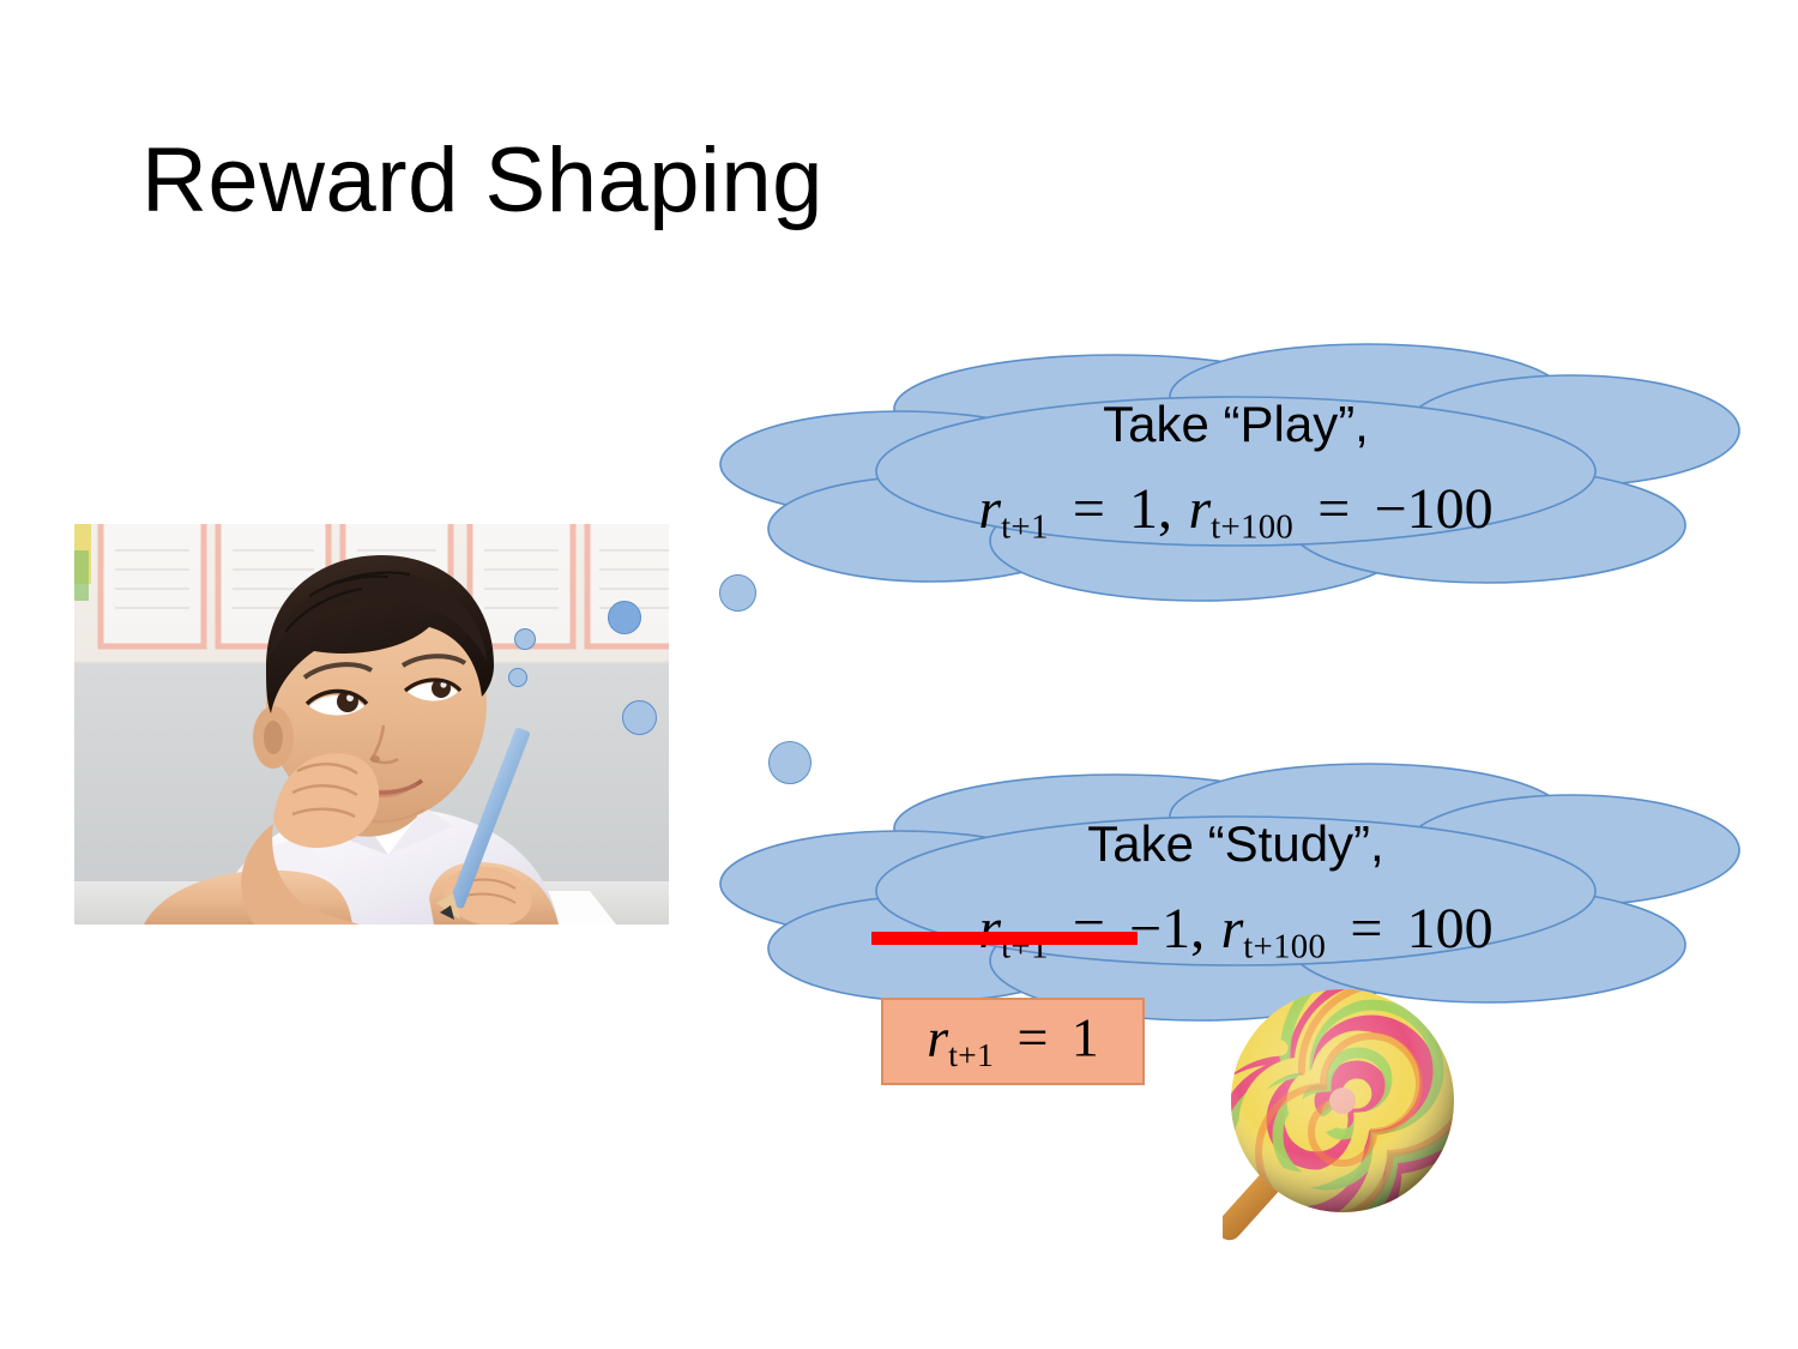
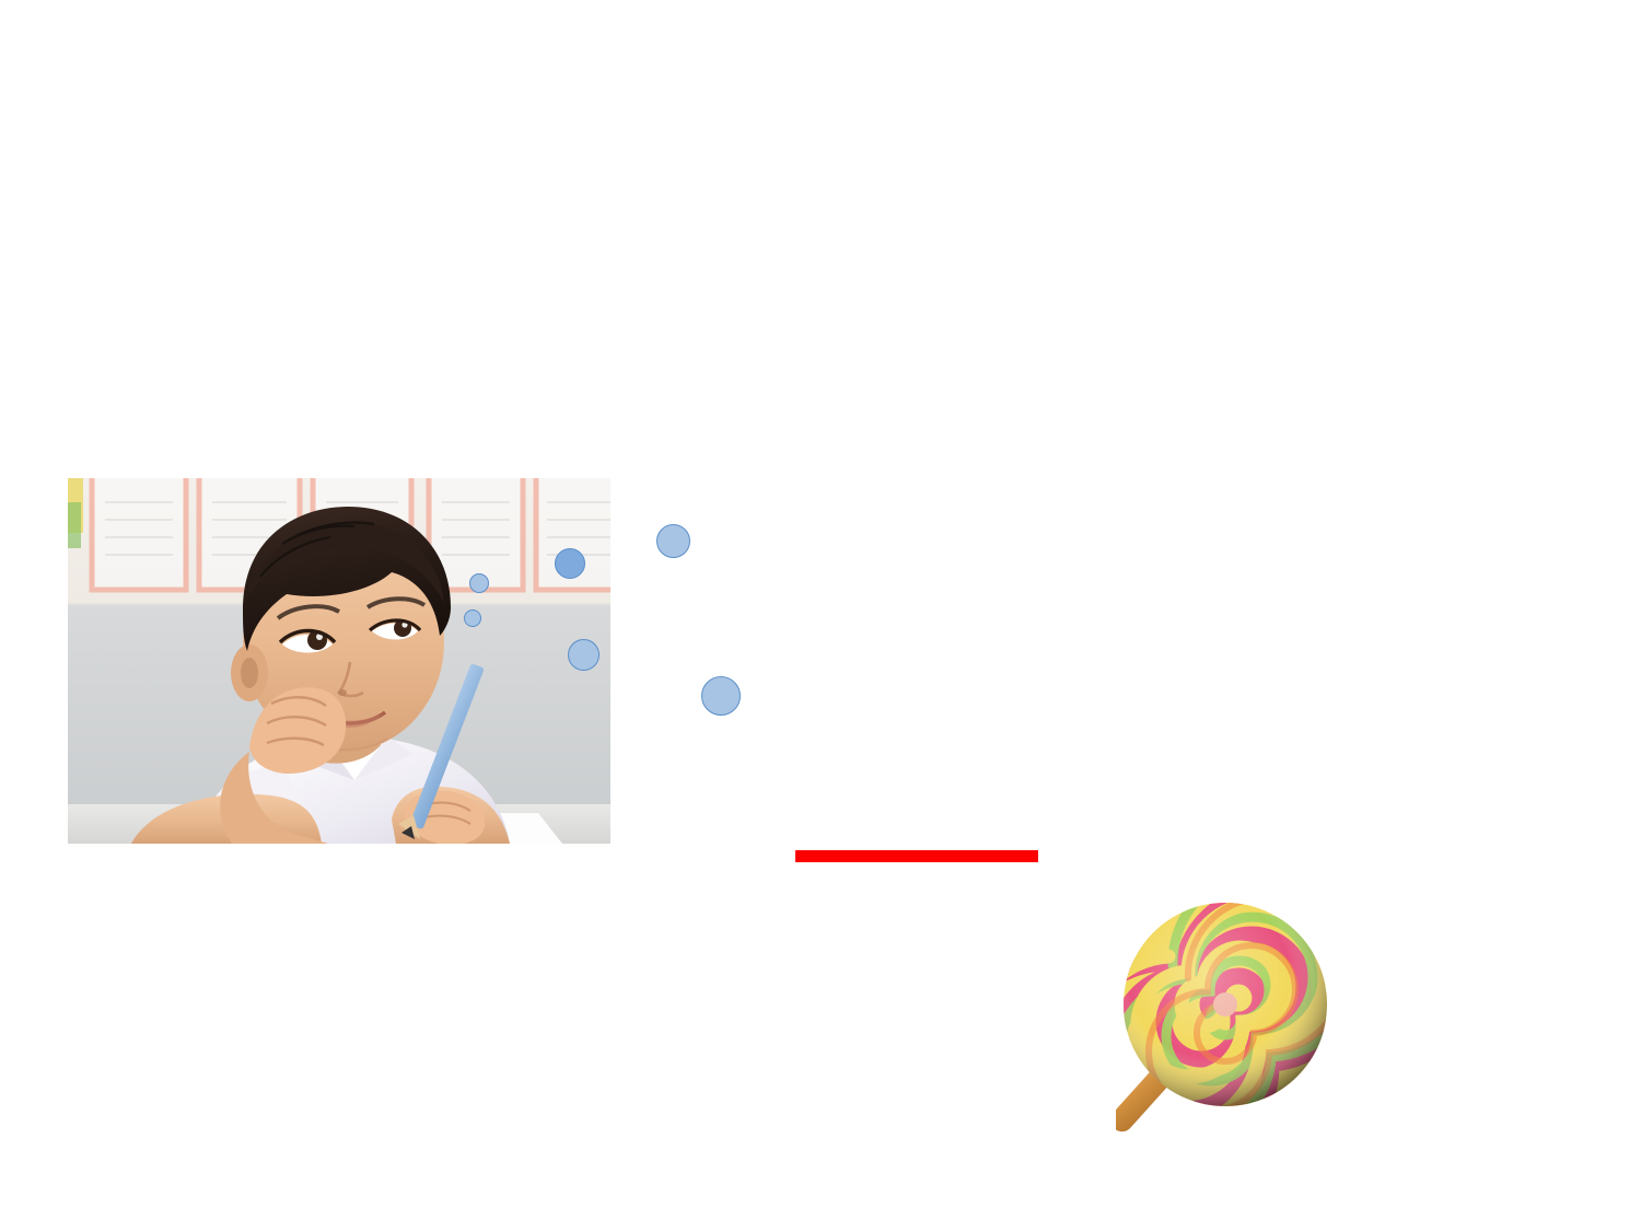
- Reward Shaping
- Take “Play”,
- rt+1 = 1, rt+100 = −100
- Take “Study”,
- rt+1 = −1, rt+100 = 100
- rt+1 = 1
